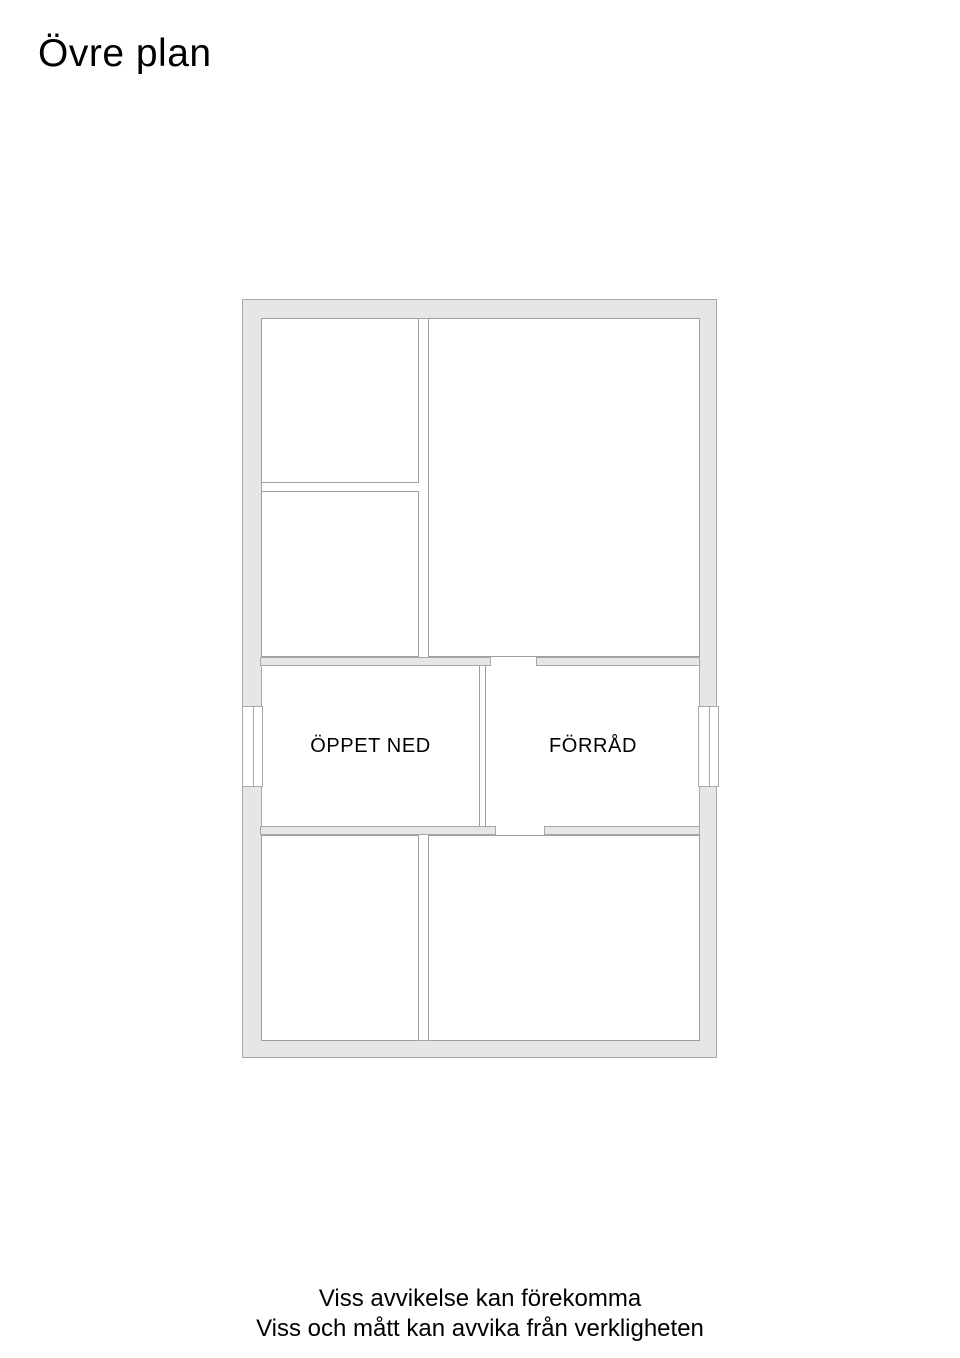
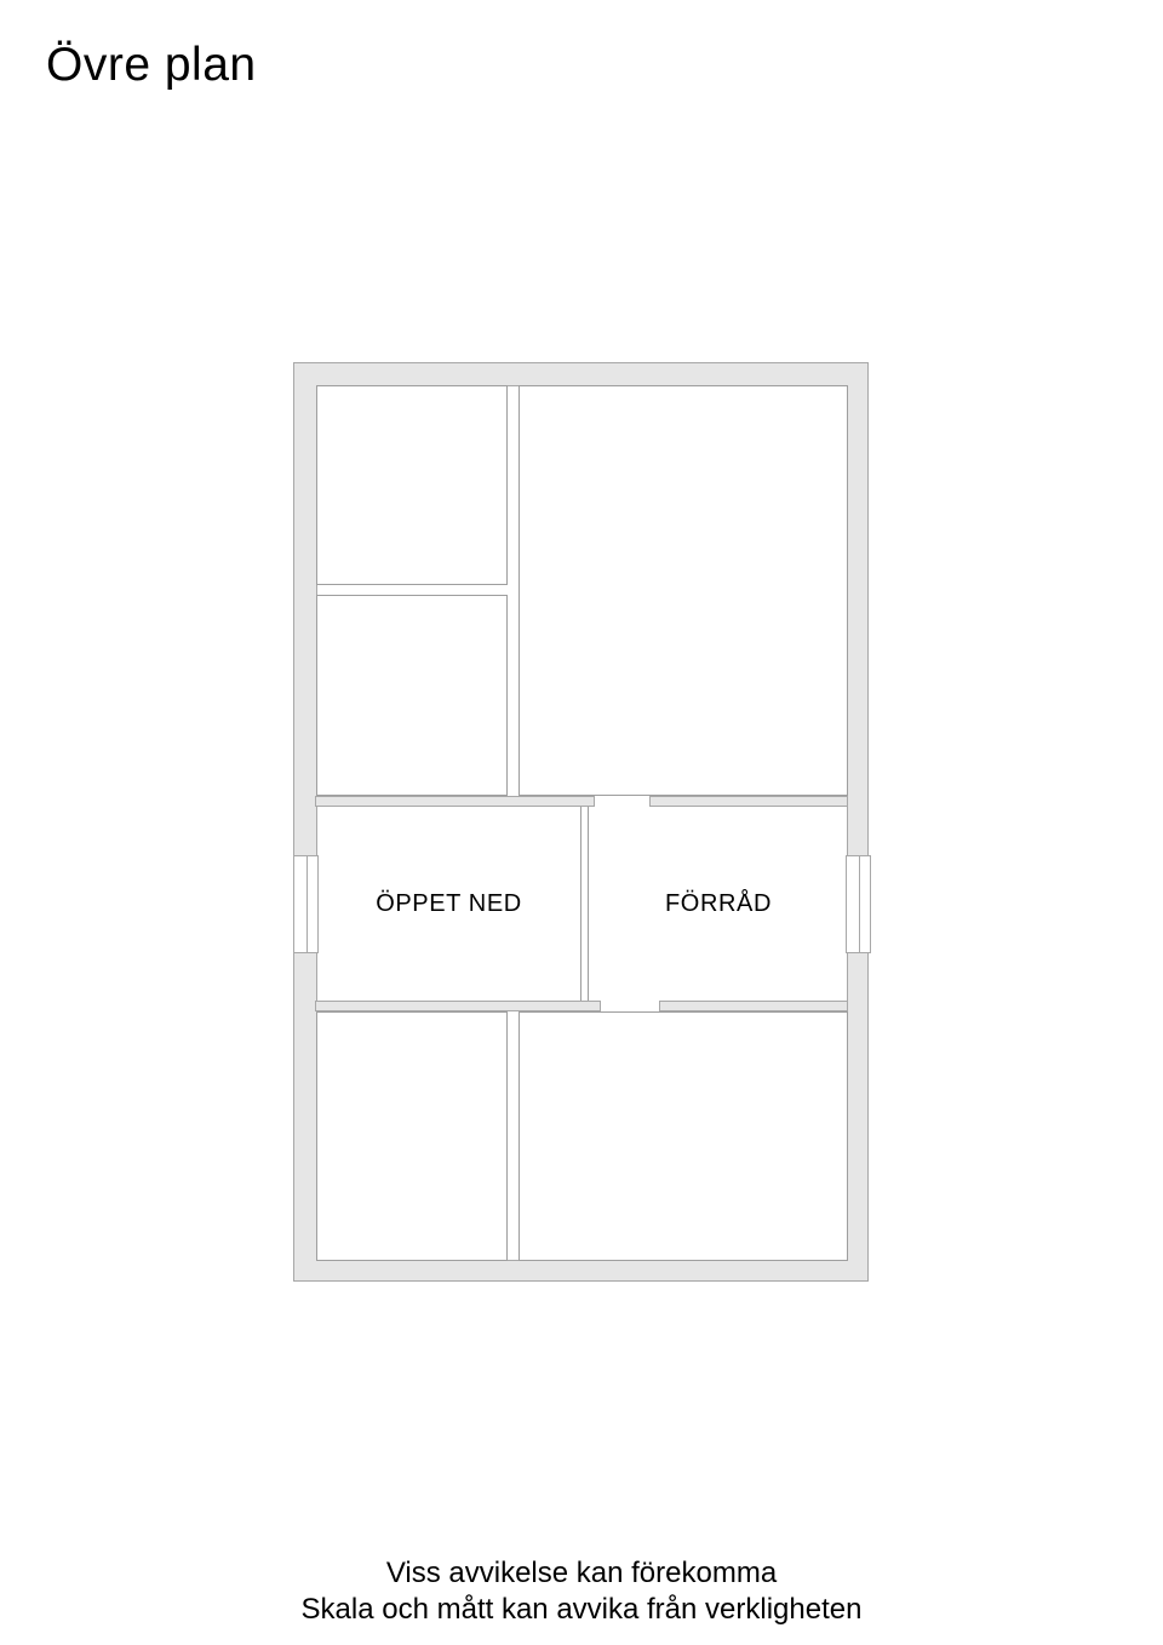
  Övre plan
  ÖPPET NED
  FÖRRÅD
  Viss avvikelse kan förekomma
- Viss och mått kan avvika från verkligheten
+ Skala och mått kan avvika från verkligheten
